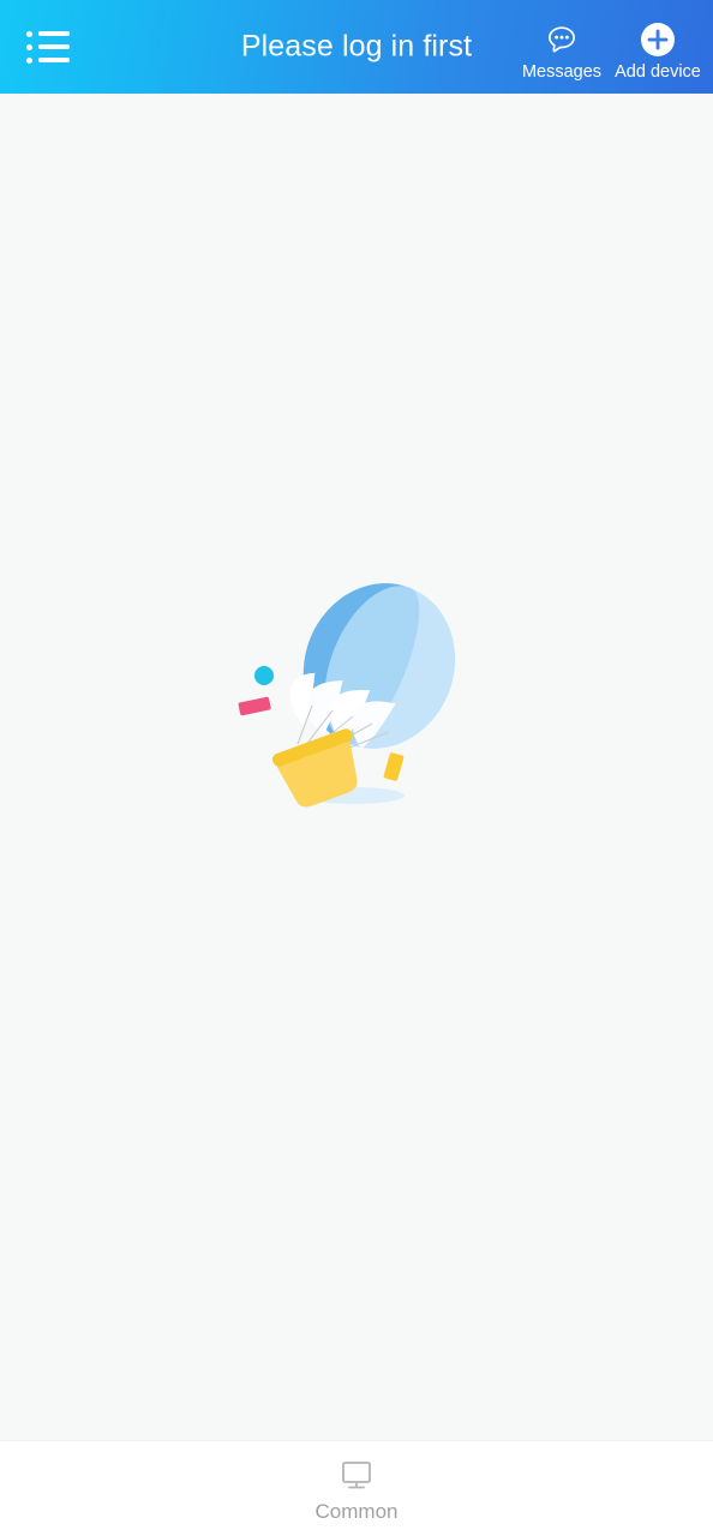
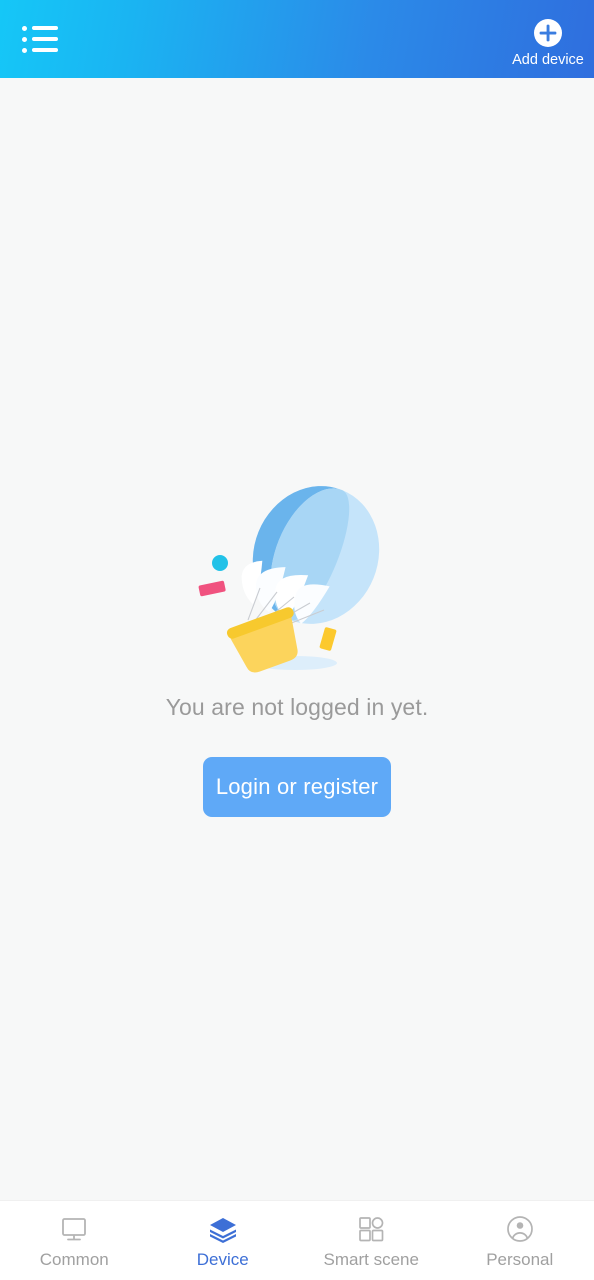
- Please log in first
- Messages
  Add device
+ You are not logged in yet.
+ Login or register
  Common
+ Device
+ Smart scene
+ Personal
